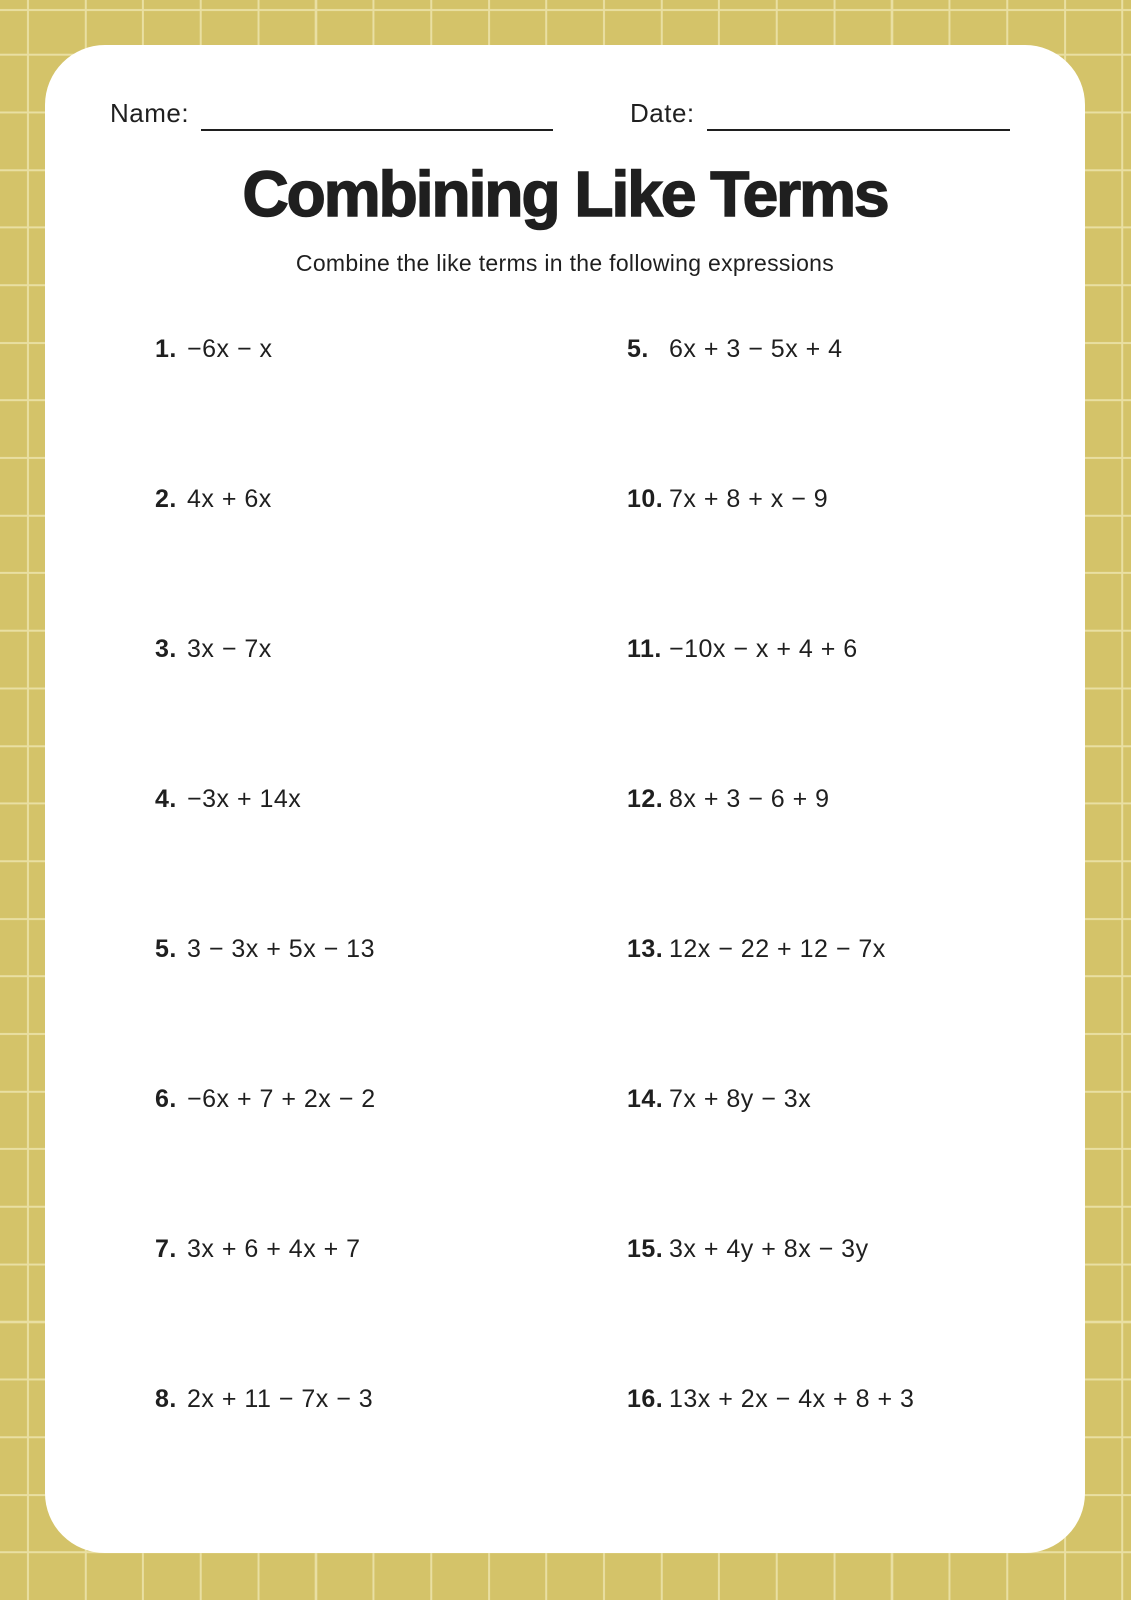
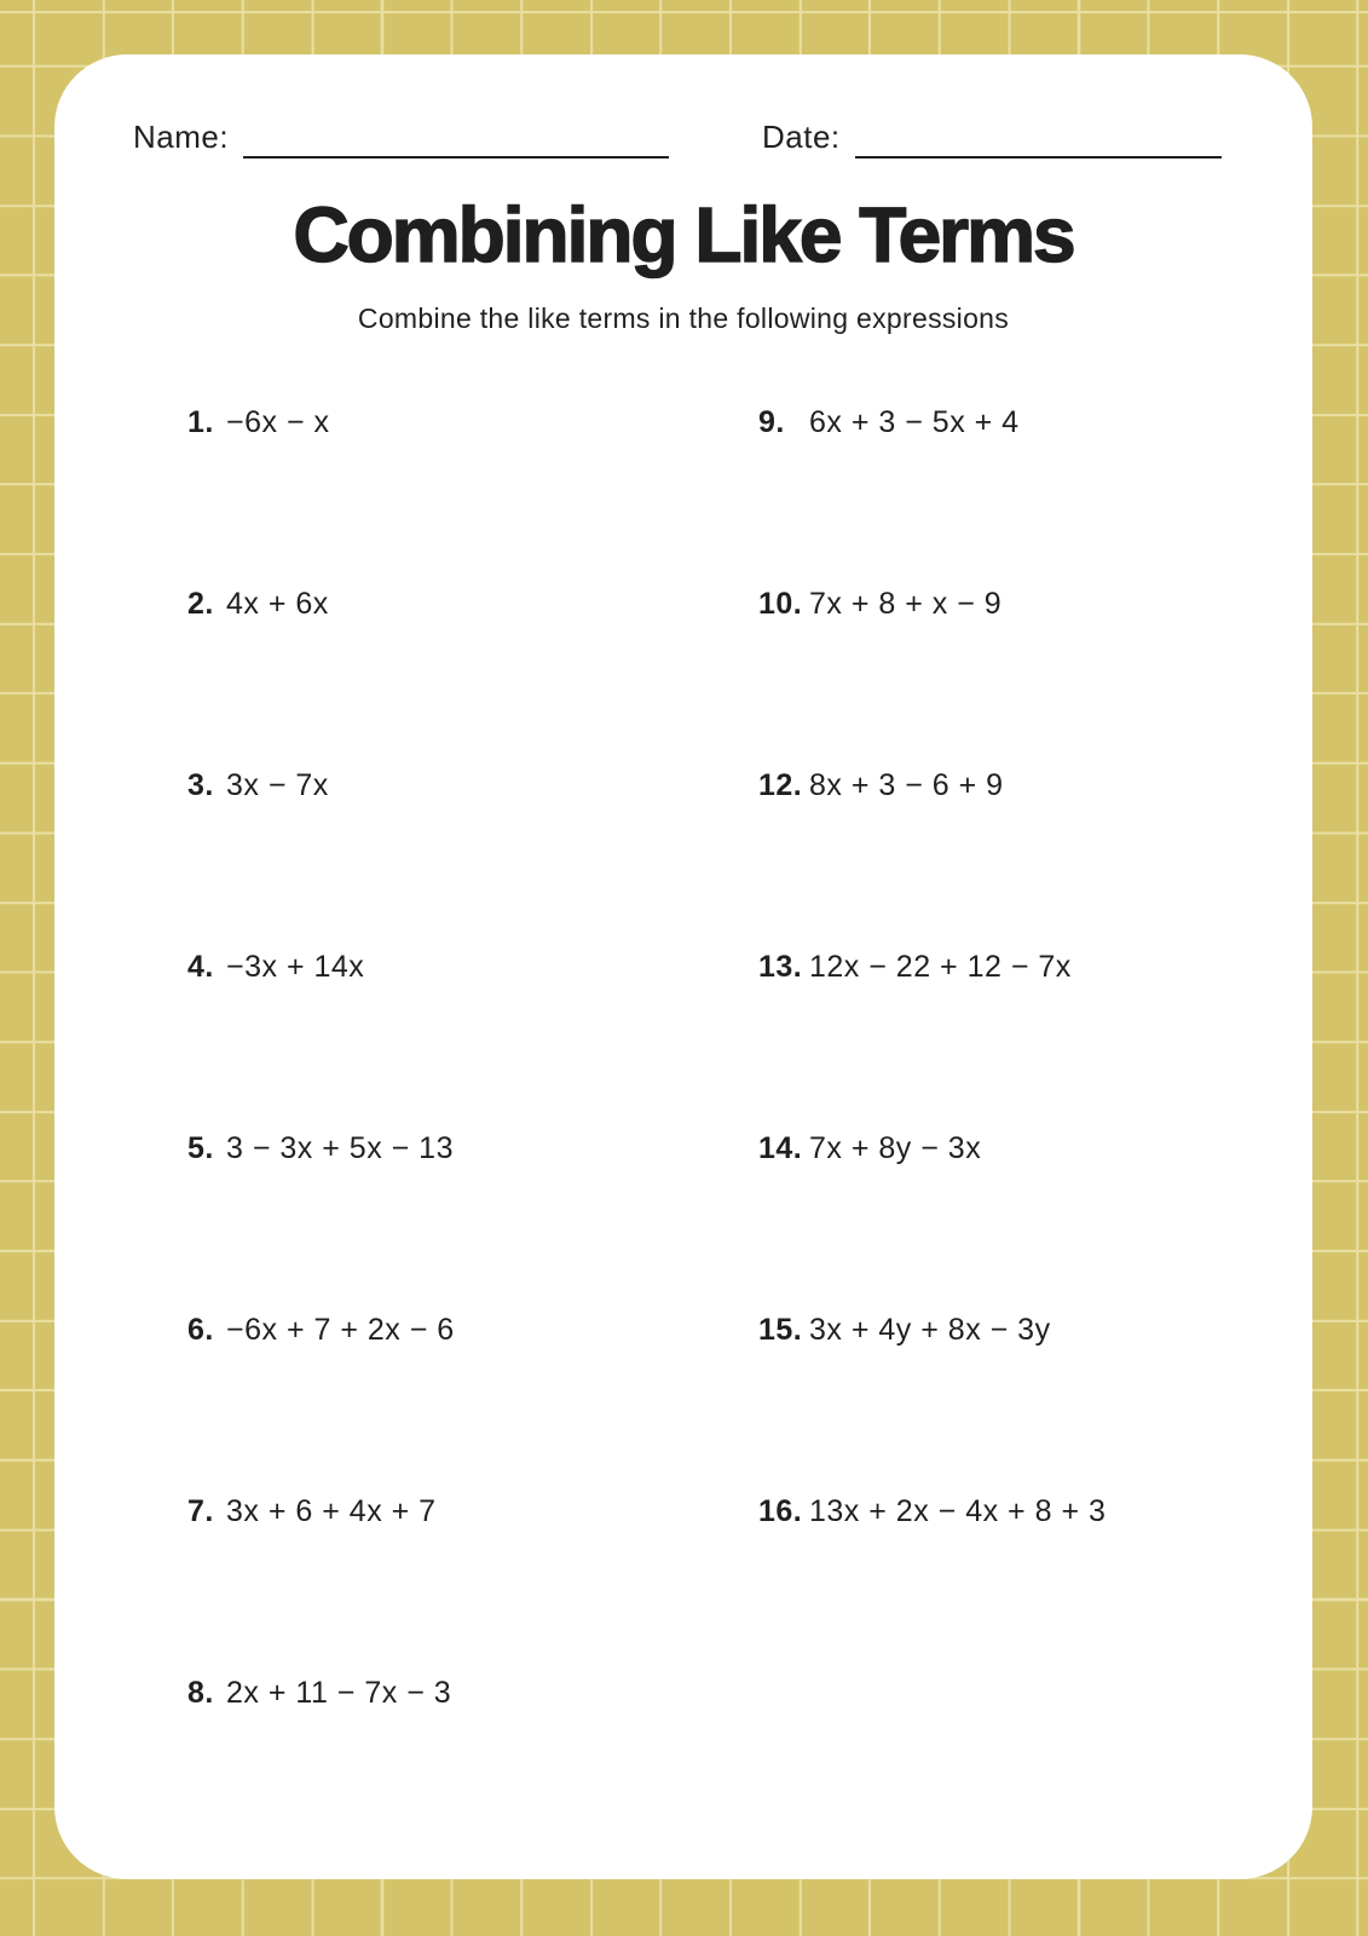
  Name:
  Date:
  Combining Like Terms
  Combine the like terms in the following expressions
  1. −6x − x
  2. 4x + 6x
  3. 3x − 7x
  4. −3x + 14x
  5. 3 − 3x + 5x − 13
- 6. −6x + 7 + 2x − 2
+ 6. −6x + 7 + 2x − 6
  7. 3x + 6 + 4x + 7
  8. 2x + 11 − 7x − 3
- 5. 6x + 3 − 5x + 4
+ 9. 6x + 3 − 5x + 4
  10. 7x + 8 + x − 9
- 11. −10x − x + 4 + 6
  12. 8x + 3 − 6 + 9
  13. 12x − 22 + 12 − 7x
  14. 7x + 8y − 3x
  15. 3x + 4y + 8x − 3y
  16. 13x + 2x − 4x + 8 + 3
